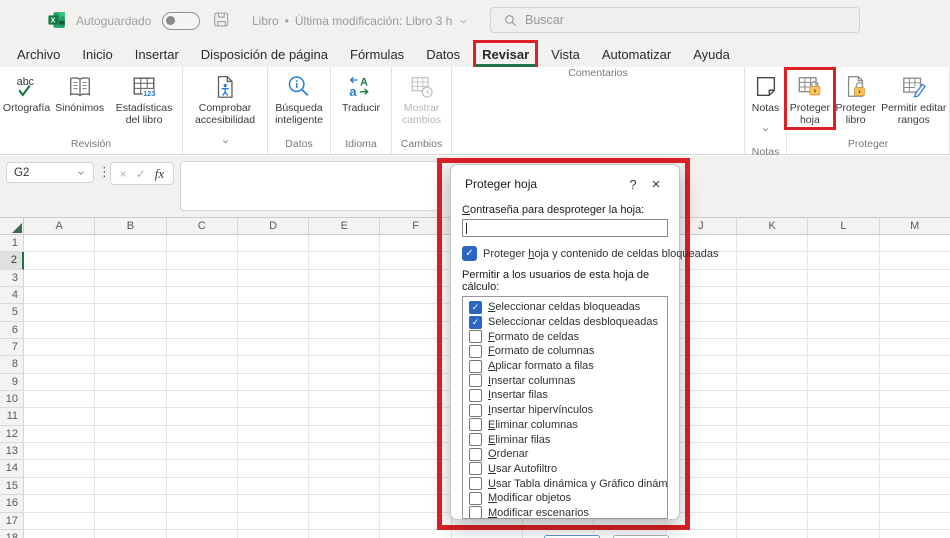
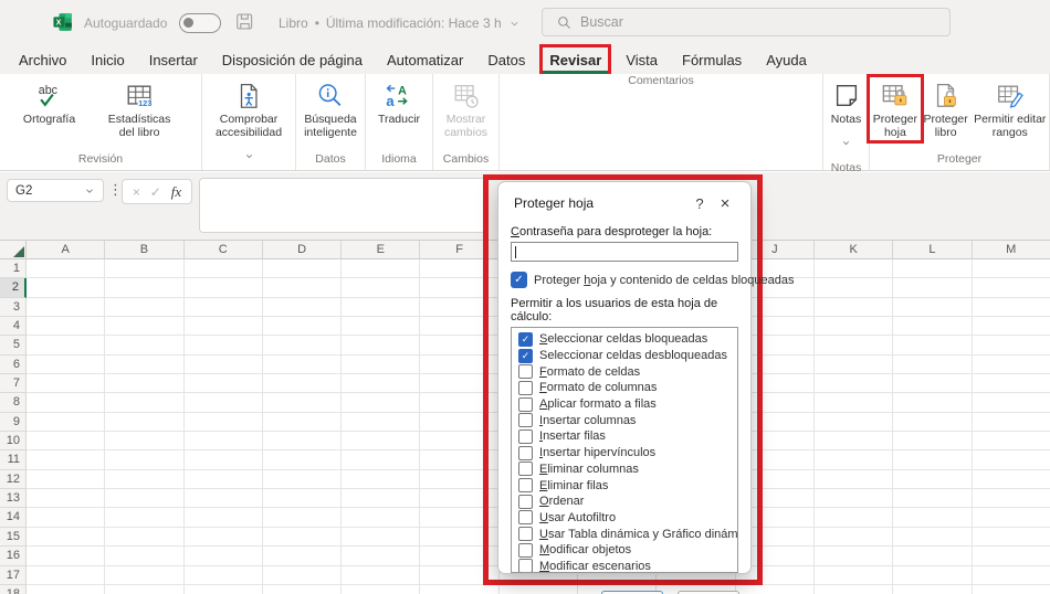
  X
  Autoguardado
  Libro
  •
- Última modificación: Libro 3 h
+ Última modificación: Hace 3 h
  Buscar
  Archivo
  Inicio
  Insertar
  Disposición de página
- Fórmulas
+ Automatizar
  Datos
  Revisar
  Vista
- Automatizar
+ Fórmulas
  Ayuda
  abc
  Ortografía
- Sinónimos
  123
  Estadísticas del libro
  Revisión
  Comprobar accesibilidad
  Búsqueda inteligente
  Datos
  a
  A
  Traducir
  Idioma
  Mostrar cambios
  Cambios
  Comentarios
  Notas
  Notas
  Proteger hoja
  Proteger libro
  Permitir editar rangos
  Proteger
  G2
  ⋮
  ×
  ✓
  fx
  A
  B
  C
  D
  E
  F
  J
  K
  L
  M
  1
  2
  3
  4
  5
  6
  7
  8
  9
  10
  11
  12
  13
  14
  15
  16
  17
  Proteger hoja
  ?
  ×
  Contraseña para desproteger la hoja:
  ✓
  Proteger hoja y contenido de celdas bloqueadas
  Permitir a los usuarios de esta hoja de cálculo:
  ✓
  Seleccionar celdas bloqueadas
  ✓
  Seleccionar celdas desbloqueadas
  Formato de celdas
  Formato de columnas
  Aplicar formato a filas
  Insertar columnas
  Insertar filas
  Insertar hipervínculos
  Eliminar columnas
  Eliminar filas
  Ordenar
  Usar Autofiltro
  Usar Tabla dinámica y Gráfico dinám
  Modificar objetos
  Modificar escenarios
